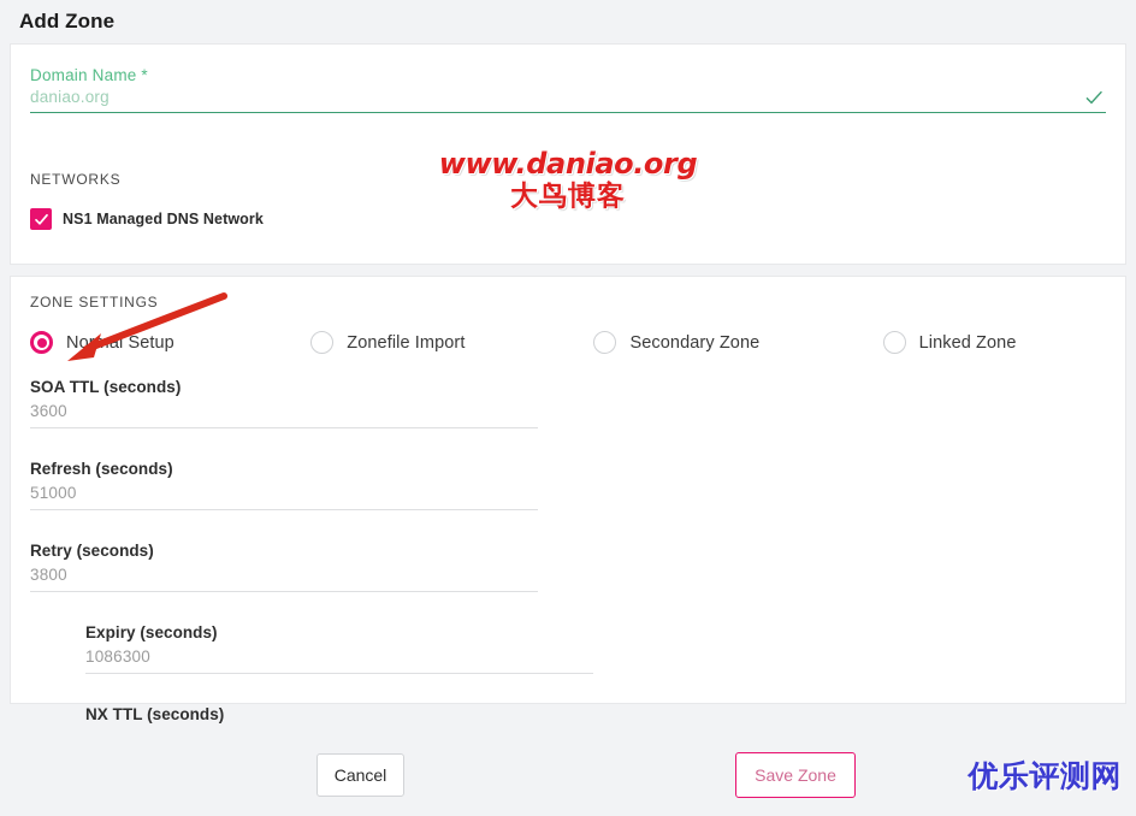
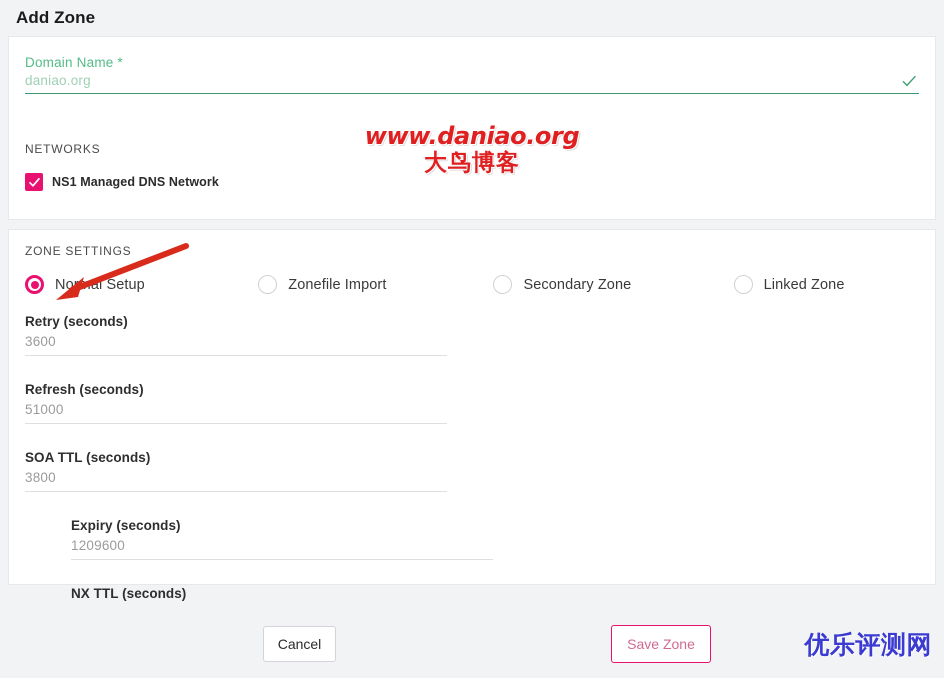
  Add Zone
  Domain Name *
  daniao.org
  NETWORKS
  NS1 Managed DNS Network
  ZONE SETTINGS
  Noal Setup
  Zonefile Import
  Secondary Zone
  Linked Zone
- SOA TTL (seconds)
+ Retry (seconds)
  3600
  Refresh (seconds)
  51000
- Retry (seconds)
+ SOA TTL (seconds)
  3800
  Expiry (seconds)
- 1086300
+ 1209600
  NX TTL (seconds)
  Cancel
  Save Zone
  www.daniao.org
  大鸟博客
  优乐评测网
